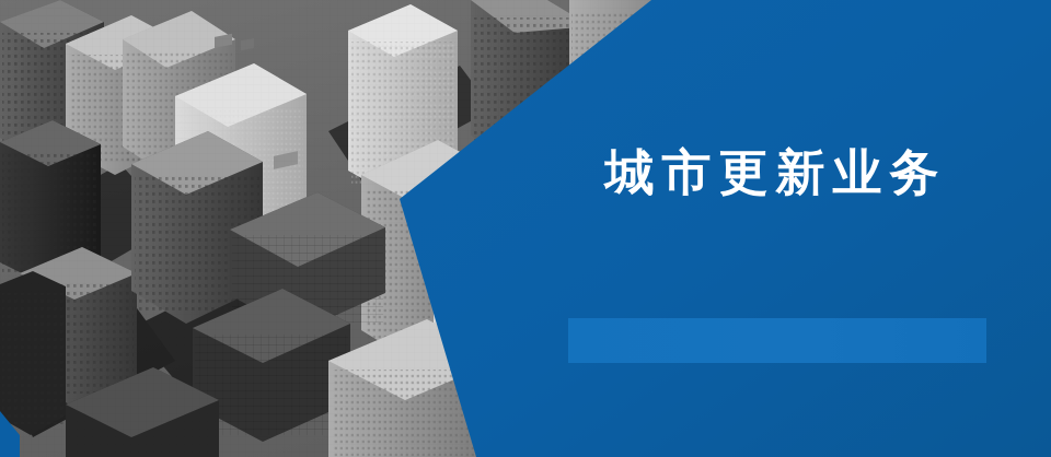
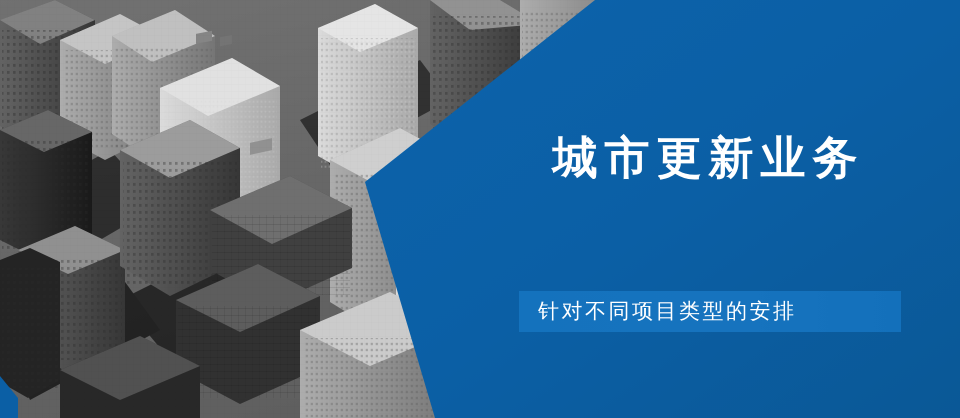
  城市更新业务
+ 针对不同项目类型的安排
